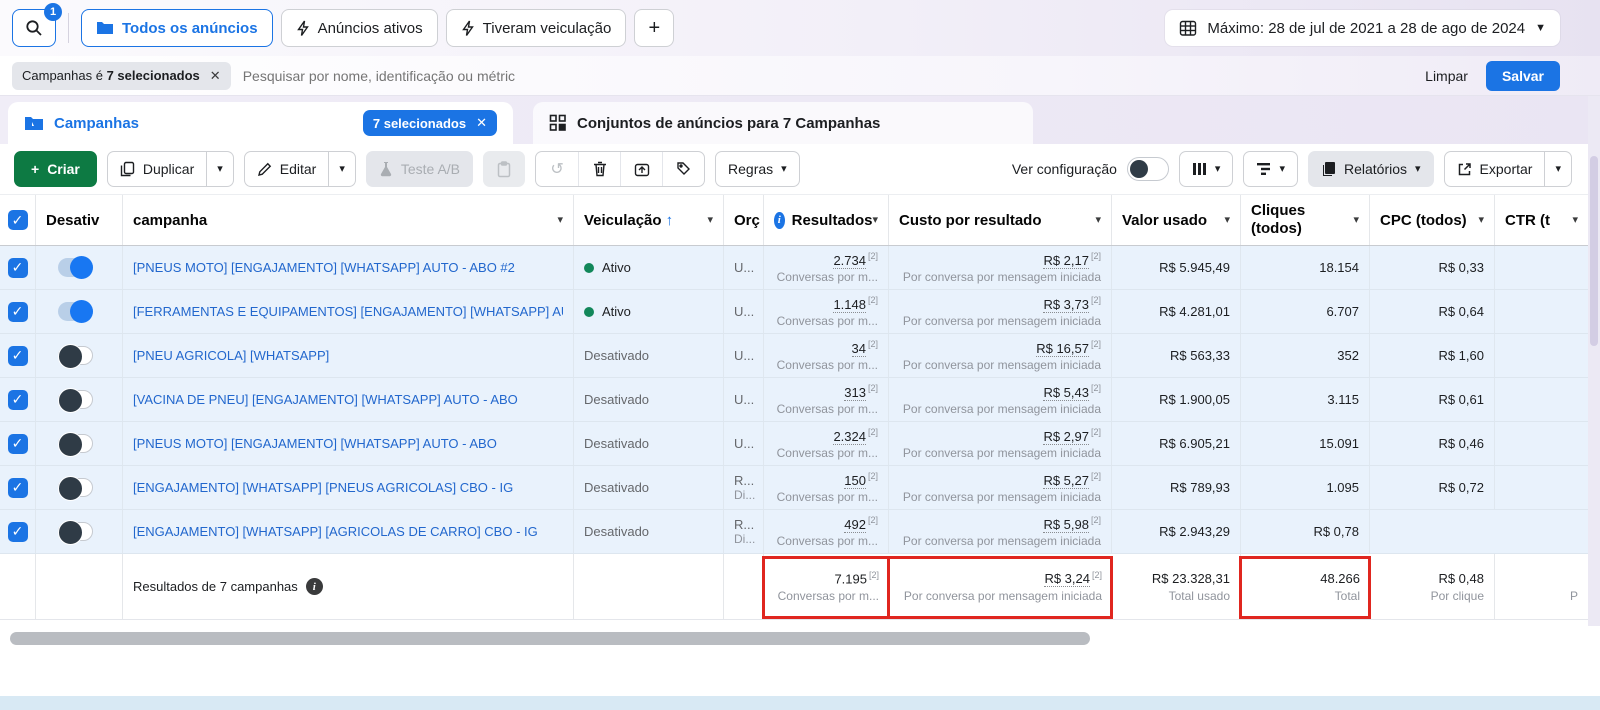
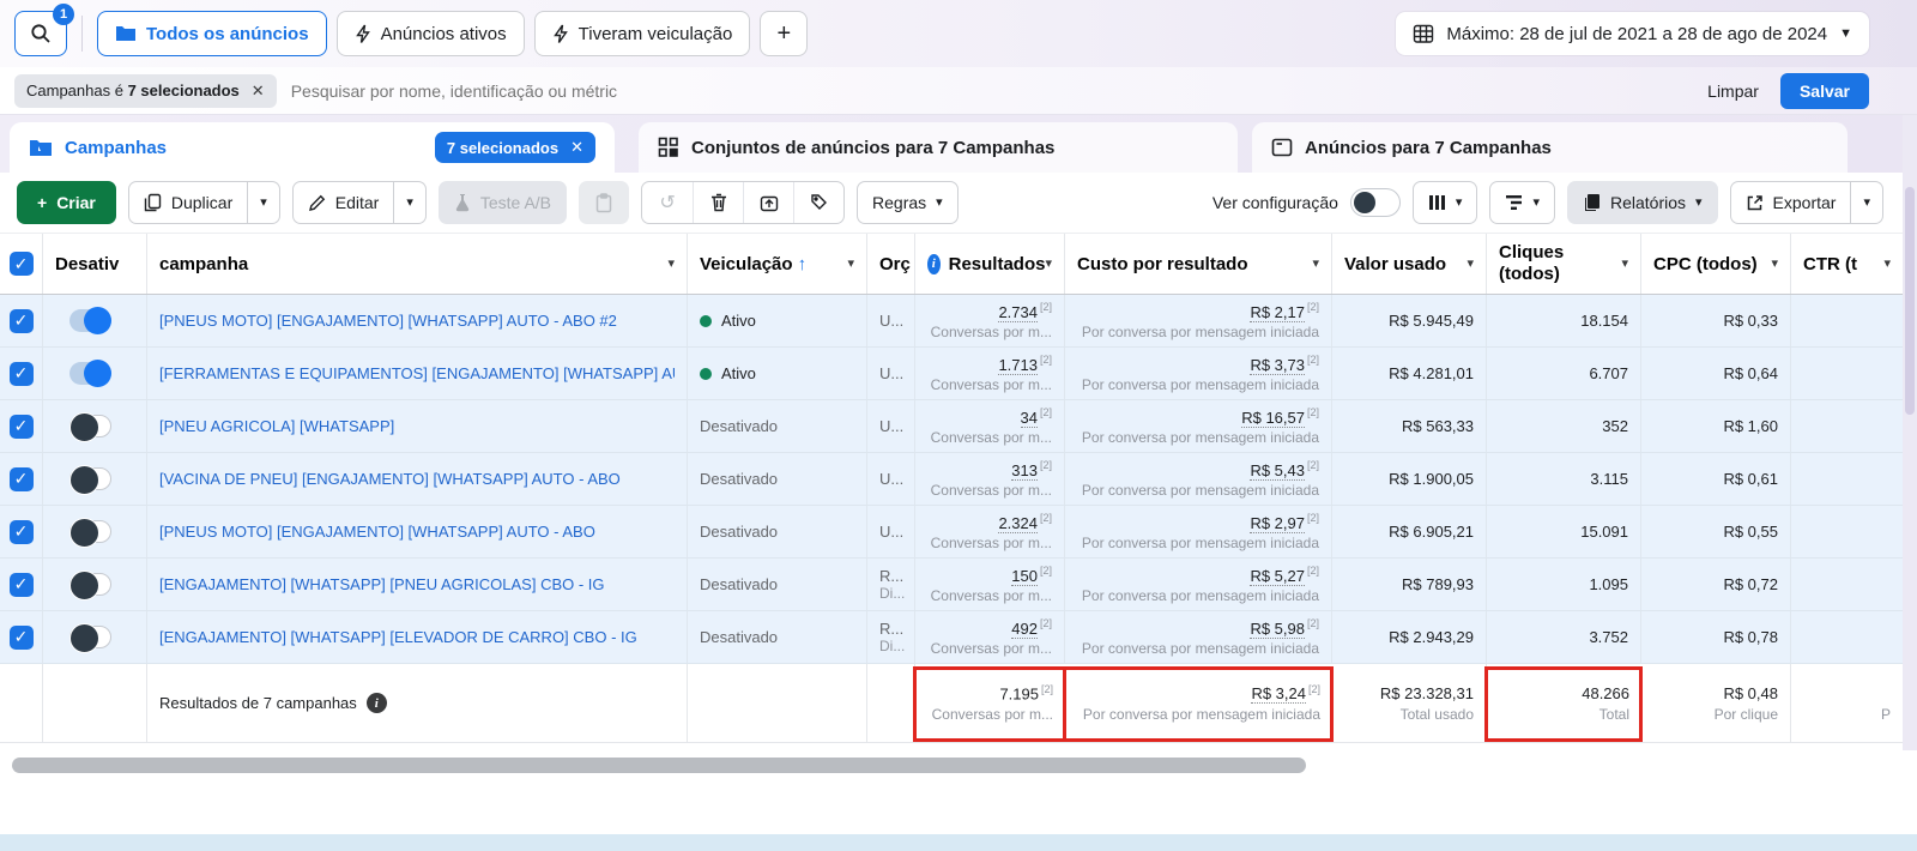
  1
  Todos os anúncios
  Anúncios ativos
  Tiveram veiculação
  +
  Máximo: 28 de jul de 2021 a 28 de ago de 2024
  ▼
  Campanhas é 7 selecionados
  ✕
  Pesquisar por nome, identificação ou métric
  Limpar
  Salvar
  Campanhas
  7 selecionados
  ✕
  Conjuntos de anúncios para 7 Campanhas
+ Anúncios para 7 Campanhas
  +
  Criar
  Duplicar
  ▾
  Editar
  ▾
  Teste A/B
  ↺
  Regras
  ▾
  Ver configuração
  ▾
  ▾
  Relatórios
  ▾
  Exportar
  ▾
  ✓
  Desativ
  campanha
  ▾
  Veiculação
  ↑
  ▾
  Orç
  i
  Resultados
  ▾
  Custo por resultado
  ▾
  Valor usado
  ▾
  Cliques (todos)
  ▾
  CPC (todos)
  ▾
  CTR (t
  ▾
  ✓
  [PNEUS MOTO] [ENGAJAMENTO] [WHATSAPP] AUTO - ABO #2
  Ativo
  U...
  2.734 [2]
  Conversas por m...
  R$ 2,17 [2]
  Por conversa por mensagem iniciada
  R$ 5.945,49
  18.154
  R$ 0,33
  ✓
  [FERRAMENTAS E EQUIPAMENTOS] [ENGAJAMENTO] [WHATSAPP] A
  Ativo
  U...
- 1.148 [2]
+ 1.713 [2]
  Conversas por m...
  R$ 3,73 [2]
  Por conversa por mensagem iniciada
  R$ 4.281,01
  6.707
  R$ 0,64
  ✓
  [PNEU AGRICOLA] [WHATSAPP]
  Desativado
  U...
  34 [2]
  Conversas por m...
  R$ 16,57 [2]
  Por conversa por mensagem iniciada
  R$ 563,33
  352
  R$ 1,60
  ✓
  [VACINA DE PNEU] [ENGAJAMENTO] [WHATSAPP] AUTO - ABO
  Desativado
  U...
  313 [2]
  Conversas por m...
  R$ 5,43 [2]
  Por conversa por mensagem iniciada
  R$ 1.900,05
  3.115
  R$ 0,61
  ✓
  [PNEUS MOTO] [ENGAJAMENTO] [WHATSAPP] AUTO - ABO
  Desativado
  U...
  2.324 [2]
  Conversas por m...
  R$ 2,97 [2]
  Por conversa por mensagem iniciada
  R$ 6.905,21
  15.091
- R$ 0,46
+ R$ 0,55
  ✓
- [ENGAJAMENTO] [WHATSAPP] [PNEUS AGRICOLAS] CBO - IG
+ [ENGAJAMENTO] [WHATSAPP] [PNEU AGRICOLAS] CBO - IG
  Desativado
  R...
  Di...
  150 [2]
  Conversas por m...
  R$ 5,27 [2]
  Por conversa por mensagem iniciada
  R$ 789,93
  1.095
  R$ 0,72
  ✓
- [ENGAJAMENTO] [WHATSAPP] [AGRICOLAS DE CARRO] CBO - IG
+ [ENGAJAMENTO] [WHATSAPP] [ELEVADOR DE CARRO] CBO - IG
  Desativado
  R...
  Di...
  492 [2]
  Conversas por m...
  R$ 5,98 [2]
  Por conversa por mensagem iniciada
  R$ 2.943,29
+ 3.752
  R$ 0,78
  Resultados de 7 campanhas
  i
  7.195 [2]
  Conversas por m...
  R$ 3,24 [2]
  Por conversa por mensagem iniciada
  R$ 23.328,31
  Total usado
  48.266
  Total
  R$ 0,48
  Por clique
  P
